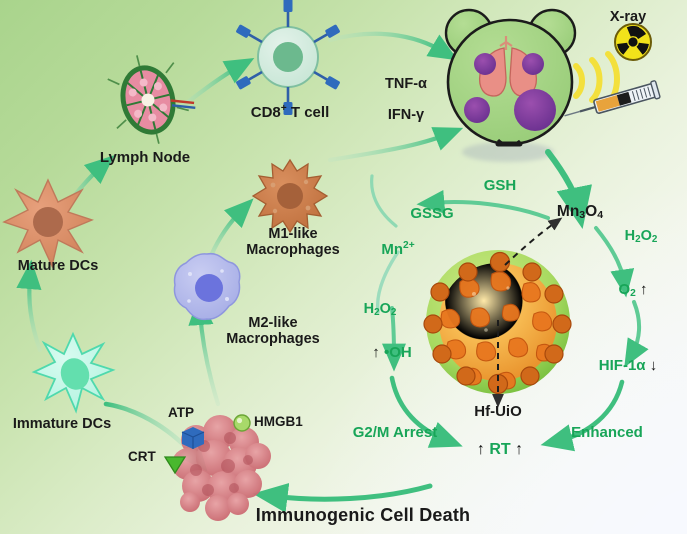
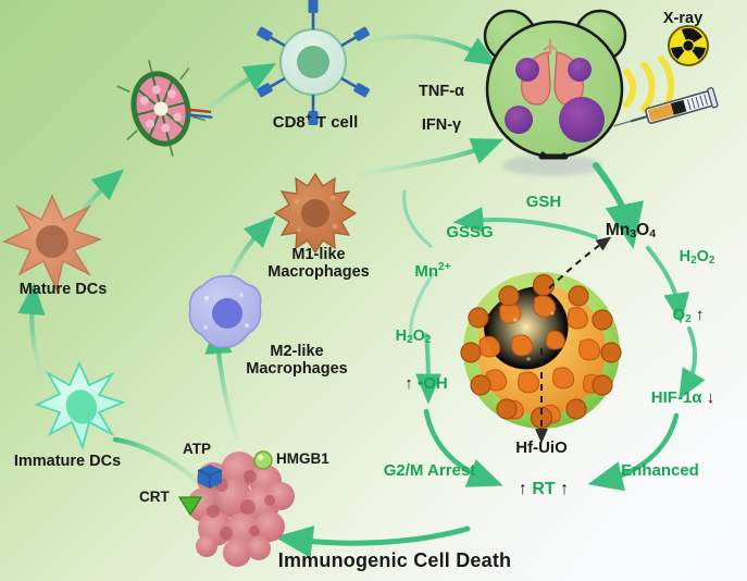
  Mature DCs
- Lymph Node
  CD8+ T cell
  M1-like
  Macrophages
  M2-like
  Macrophages
  Immature DCs
  TNF-α
  IFN-γ
  X-ray
  ATP
  HMGB1
  CRT
  GSH
  GSSG
  Mn2+
  Mn3O4
  H2O2
  O2 ↑
  H2O2
  ↑ •OH
  HIF-1α ↓
  Hf-UiO
  G2/M Arrest
  Enhanced
  ↑ RT ↑
  Immunogenic Cell Death
